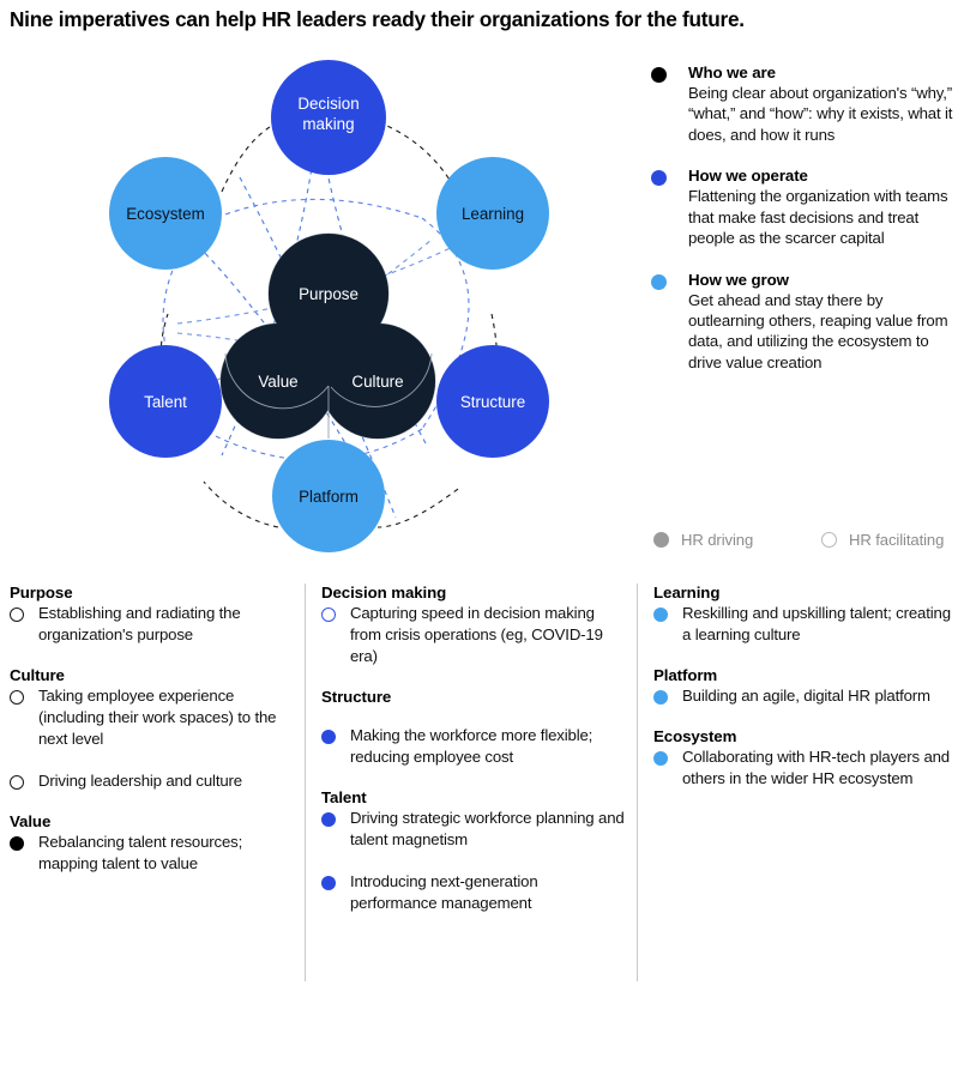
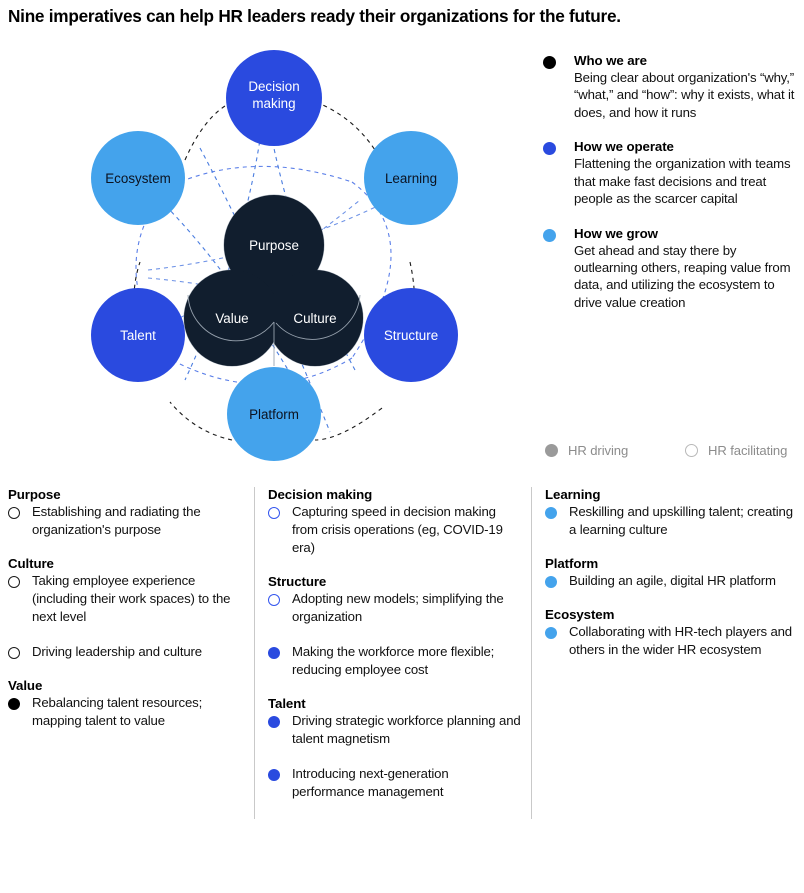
  Nine imperatives can help HR leaders ready their organizations for the future.
  Purpose
  Value
  Culture
  Decision
  making
  Learning
  Structure
  Platform
  Talent
  Ecosystem
  Who we are
  Being clear about organization's “why,” “what,” and “how”: why it exists, what it does, and how it runs
  How we operate
  Flattening the organization with teams that make fast decisions and treat people as the scarcer capital
  How we grow
  Get ahead and stay there by outlearning others, reaping value from data, and utilizing the ecosystem to drive value creation
  HR driving
  HR facilitating
  Purpose
  Establishing and radiating the organization's purpose
  Culture
  Taking employee experience (including their work spaces) to the next level
  Driving leadership and culture
  Value
  Rebalancing talent resources; mapping talent to value
  Decision making
  Capturing speed in decision making from crisis operations (eg, COVID-19 era)
  Structure
+ Adopting new models; simplifying the organization
  Making the workforce more flexible; reducing employee cost
  Talent
  Driving strategic workforce planning and talent magnetism
  Introducing next-generation performance management
  Learning
  Reskilling and upskilling talent; creating a learning culture
  Platform
  Building an agile, digital HR platform
  Ecosystem
  Collaborating with HR-tech players and others in the wider HR ecosystem
